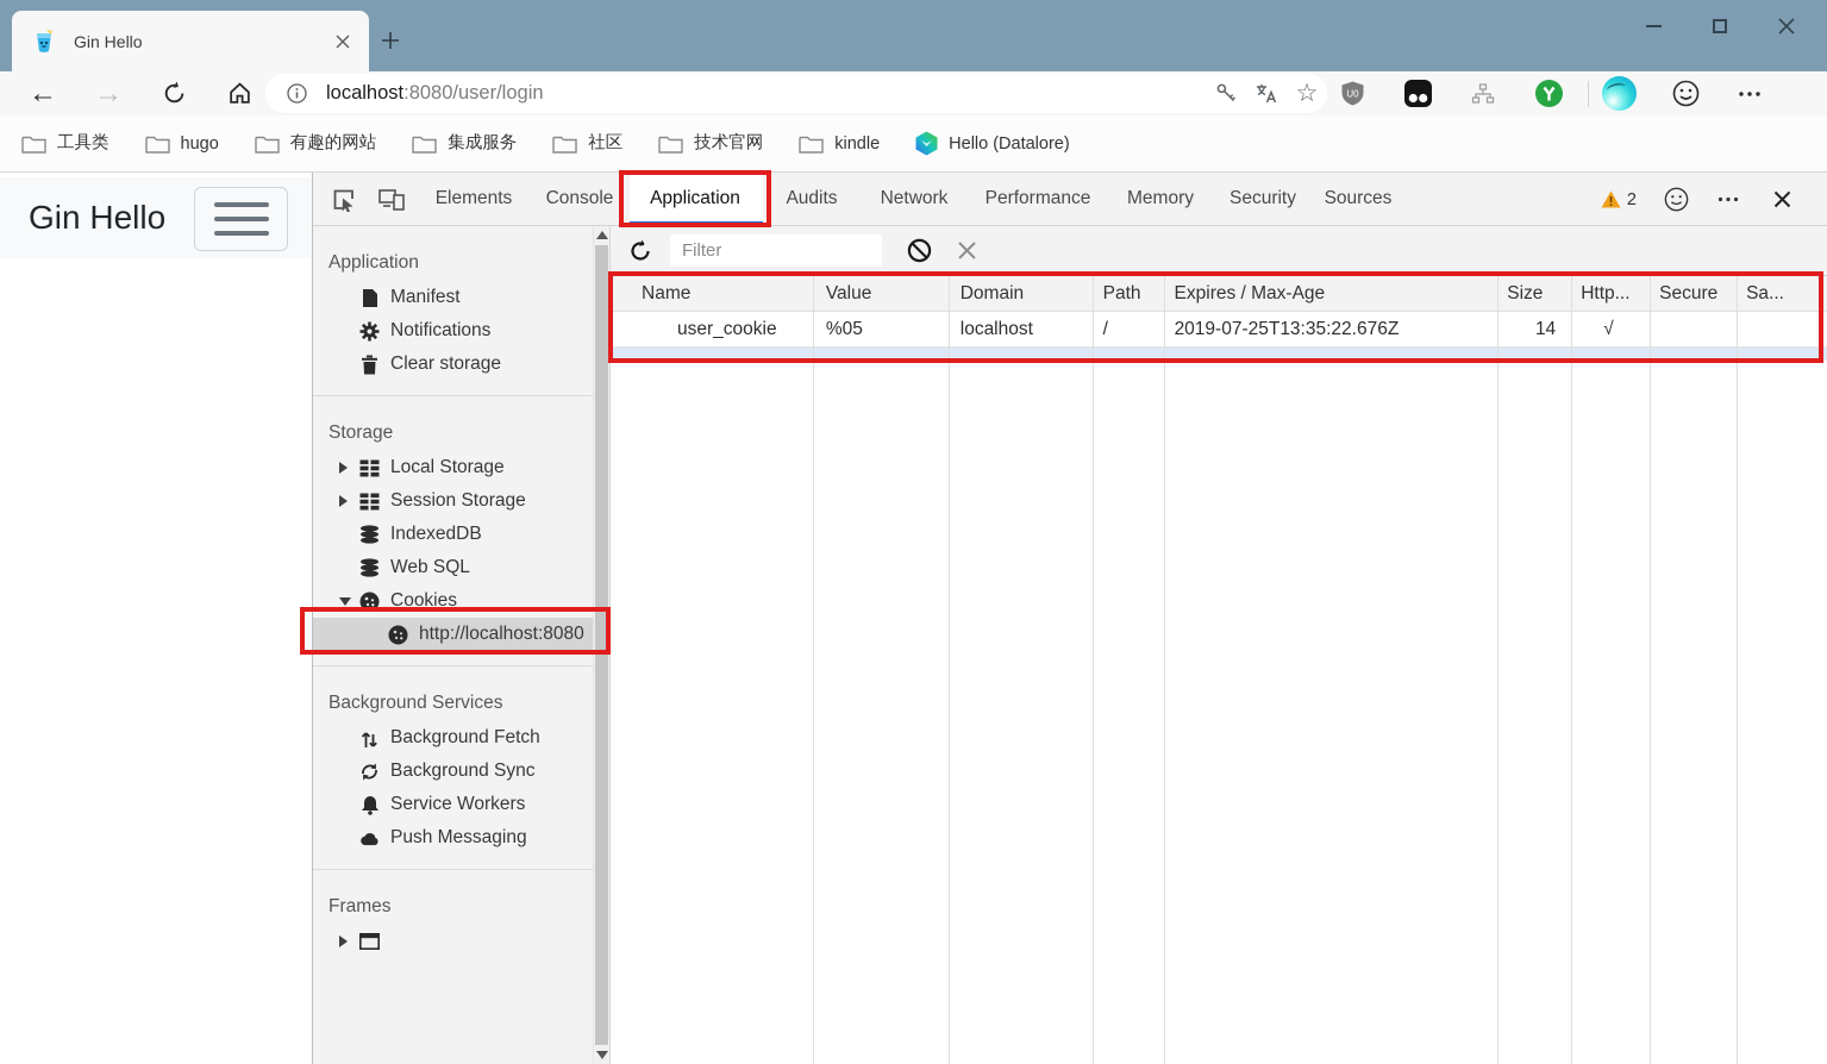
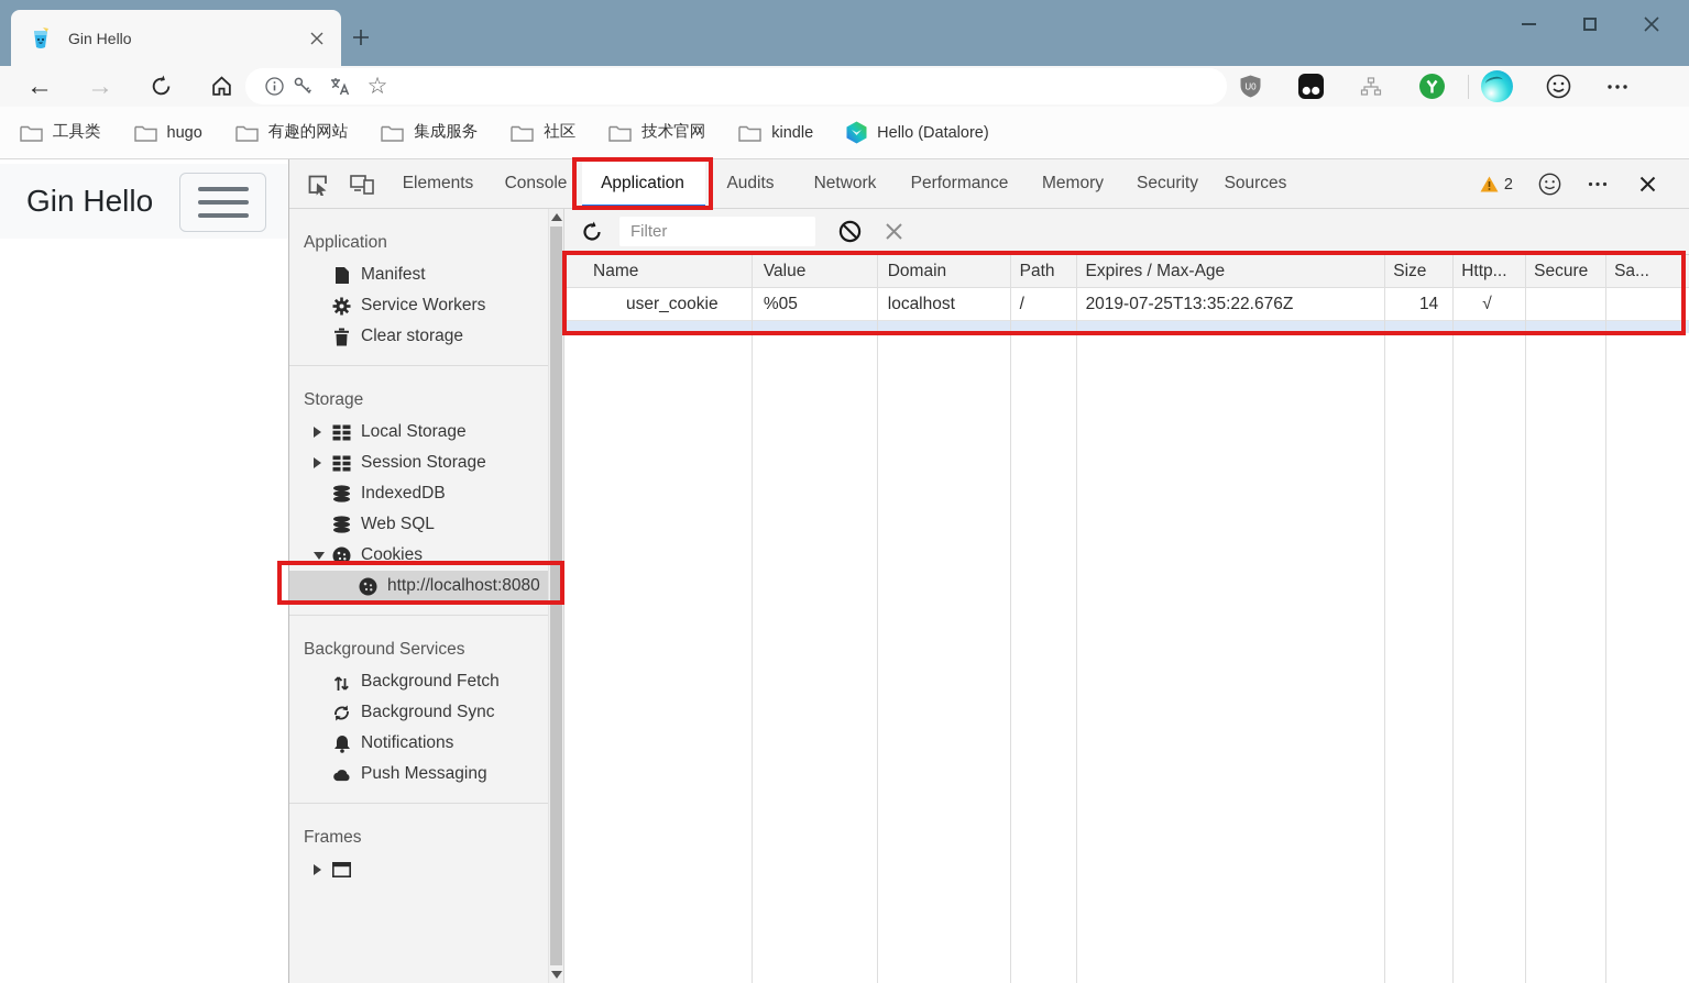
  Gin Hello
  ←
  →
- localhost:8080/user/login
  ☆
  U0
  工具类
  hugo
  有趣的网站
  集成服务
  社区
  技术官网
  kindle
  Hello (Datalore)
  Gin Hello
  Elements
  Console
  Application
  Audits
  Network
  Performance
  Memory
  Security
  Sources
  2
  Application
  Manifest
- Notifications
+ Service Workers
  Clear storage
  Storage
  Local Storage
  Session Storage
  IndexedDB
  Web SQL
  Cookies
  http://localhost:8080
  Background Services
  Background Fetch
  Background Sync
- Service Workers
+ Notifications
  Push Messaging
  Frames
  Filter
  Name
  Value
  Domain
  Path
  Expires / Max-Age
  Size
  Http...
  Secure
  Sa...
  user_cookie
  %05
  localhost
  /
  2019-07-25T13:35:22.676Z
  14
  √
